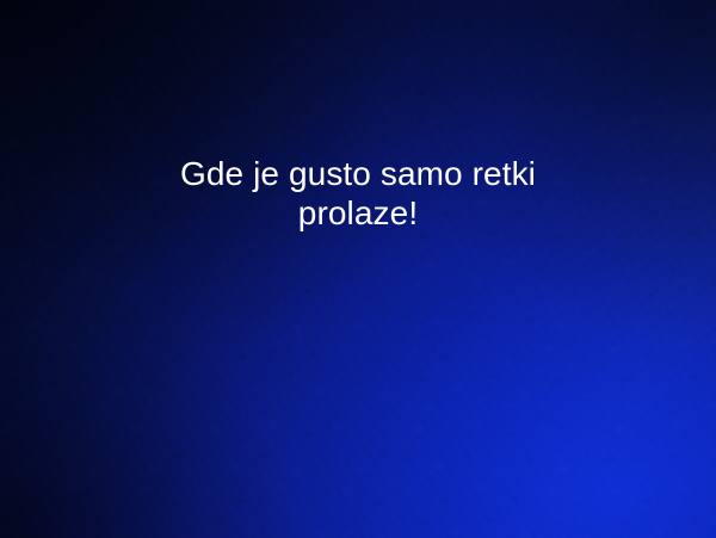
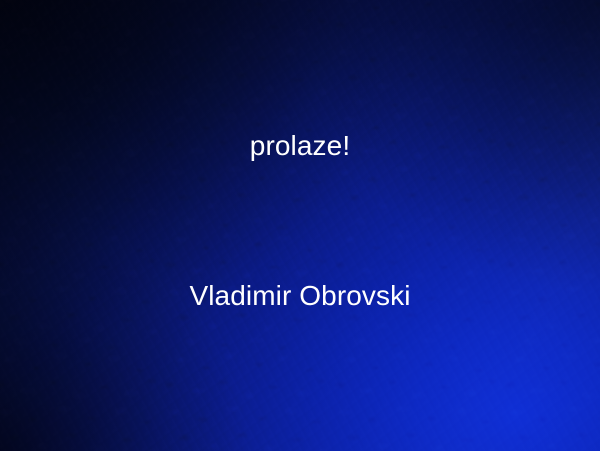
- Gde je gusto samo retki
  prolaze!
+ Vladimir Obrovski
